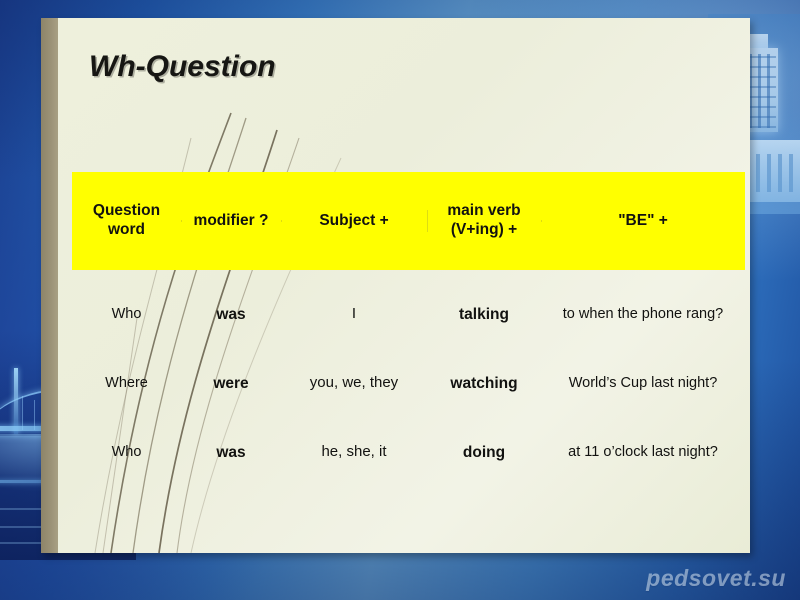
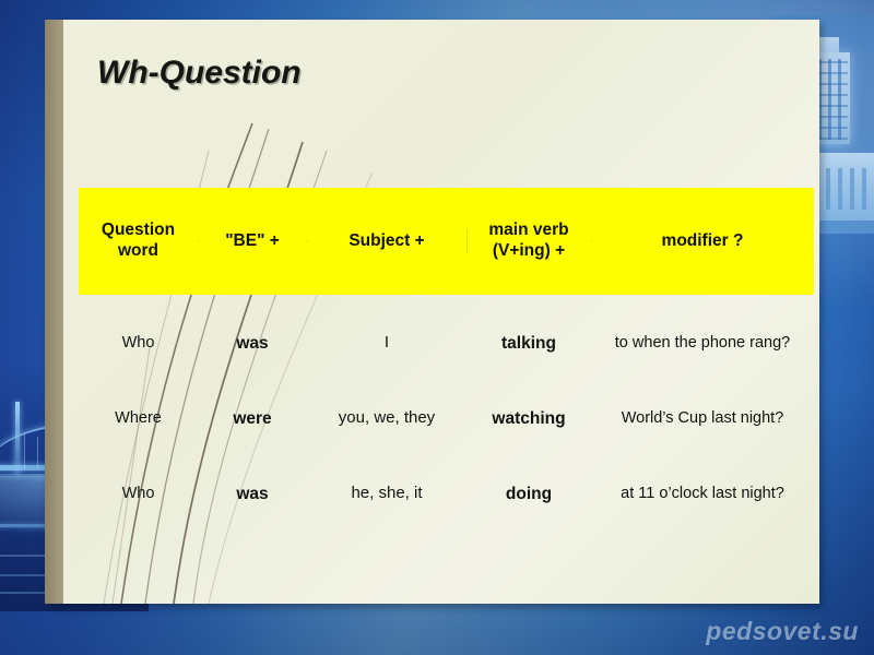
  Wh-Question
  Question
  word
- modifier ?
+ "BE" +
  Subject +
  main verb
  (V+ing) +
- "BE" +
+ modifier ?
  Who
  was
  I
  talking
  to when the phone rang?
  Where
  were
  you, we, they
  watching
  World’s Cup last night?
  Who
  was
  he, she, it
  doing
  at 11 o’clock last night?
  pedsovet.su
